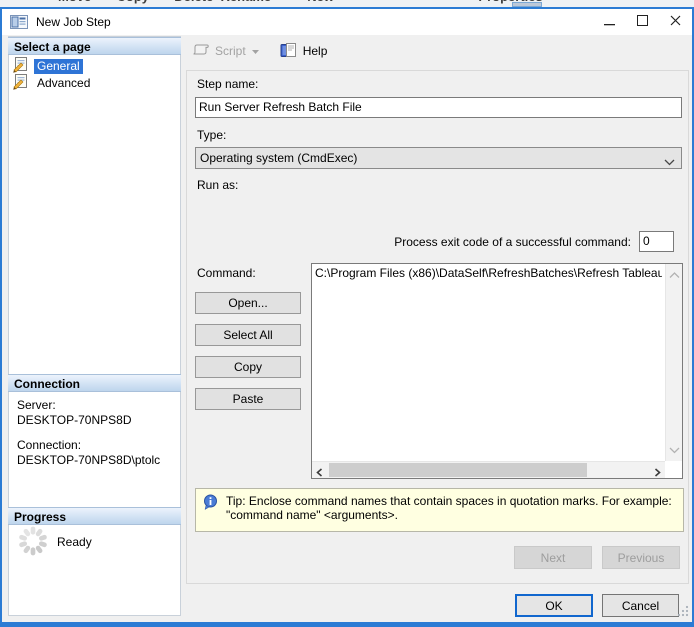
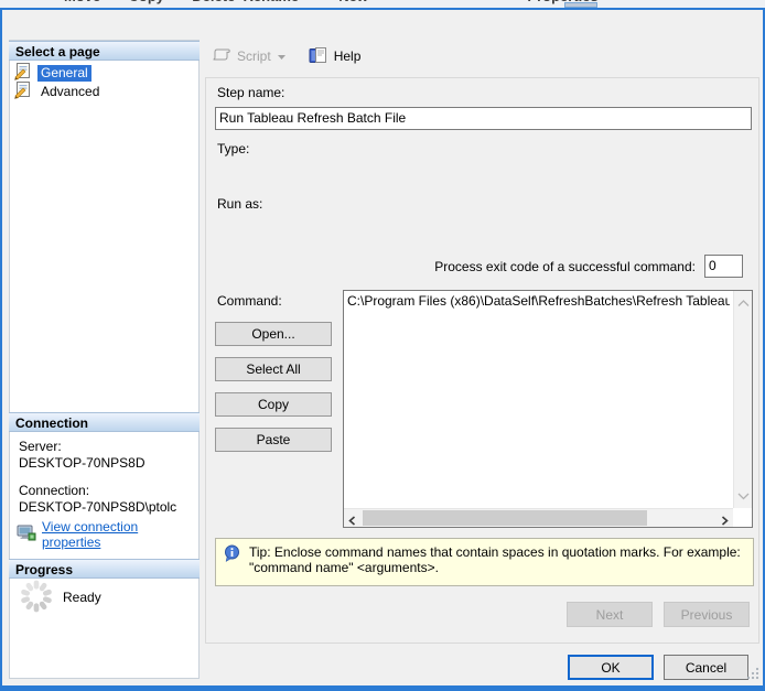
- New Job Step
  Select a page
  General
  Advanced
  Connection
  Server:
  DESKTOP-70NPS8D
  Connection:
  DESKTOP-70NPS8D\ptolc
+ View connection properties
  Progress
  Ready
  Script
  Help
  Step name:
- Run Server Refresh Batch File
+ Run Tableau Refresh Batch File
  Type:
- Operating system (CmdExec)
  Run as:
  Process exit code of a successful command:
  0
  Command:
  Open...
  Select All
  Copy
  Paste
  C:\Program Files (x86)\DataSelf\RefreshBatches\Refresh Tableau
  Tip: Enclose command names that contain spaces in quotation marks. For example:
  "command name" <arguments>.
  Next
  Previous
  OK
  Cancel
